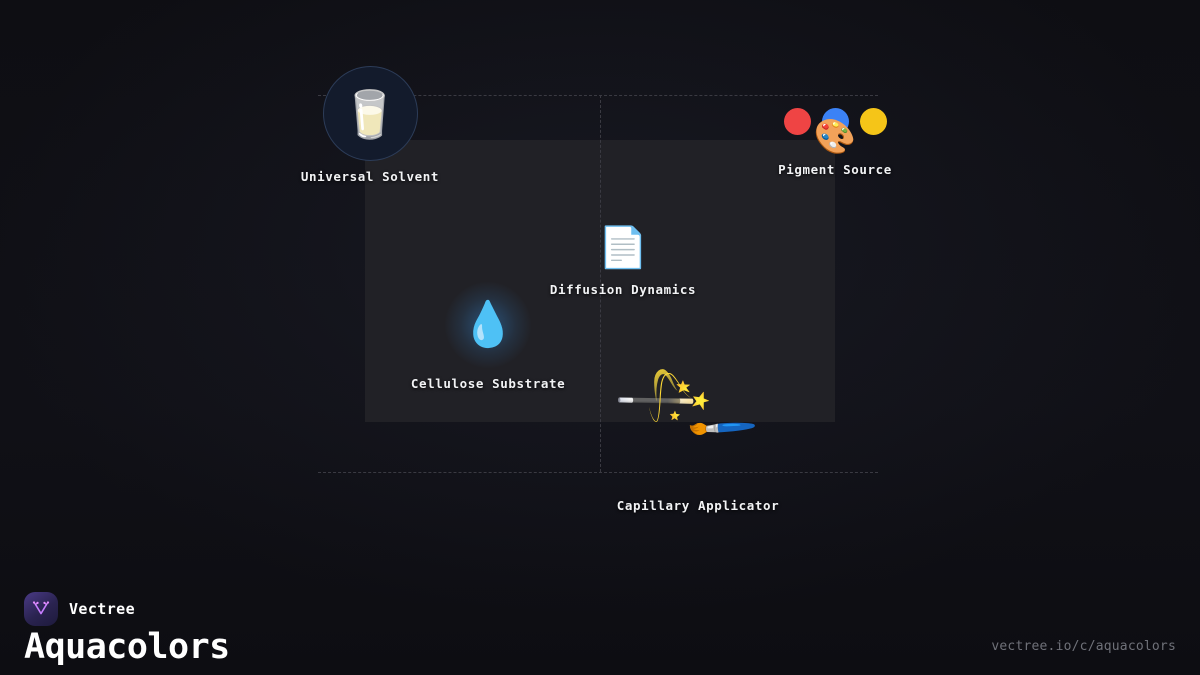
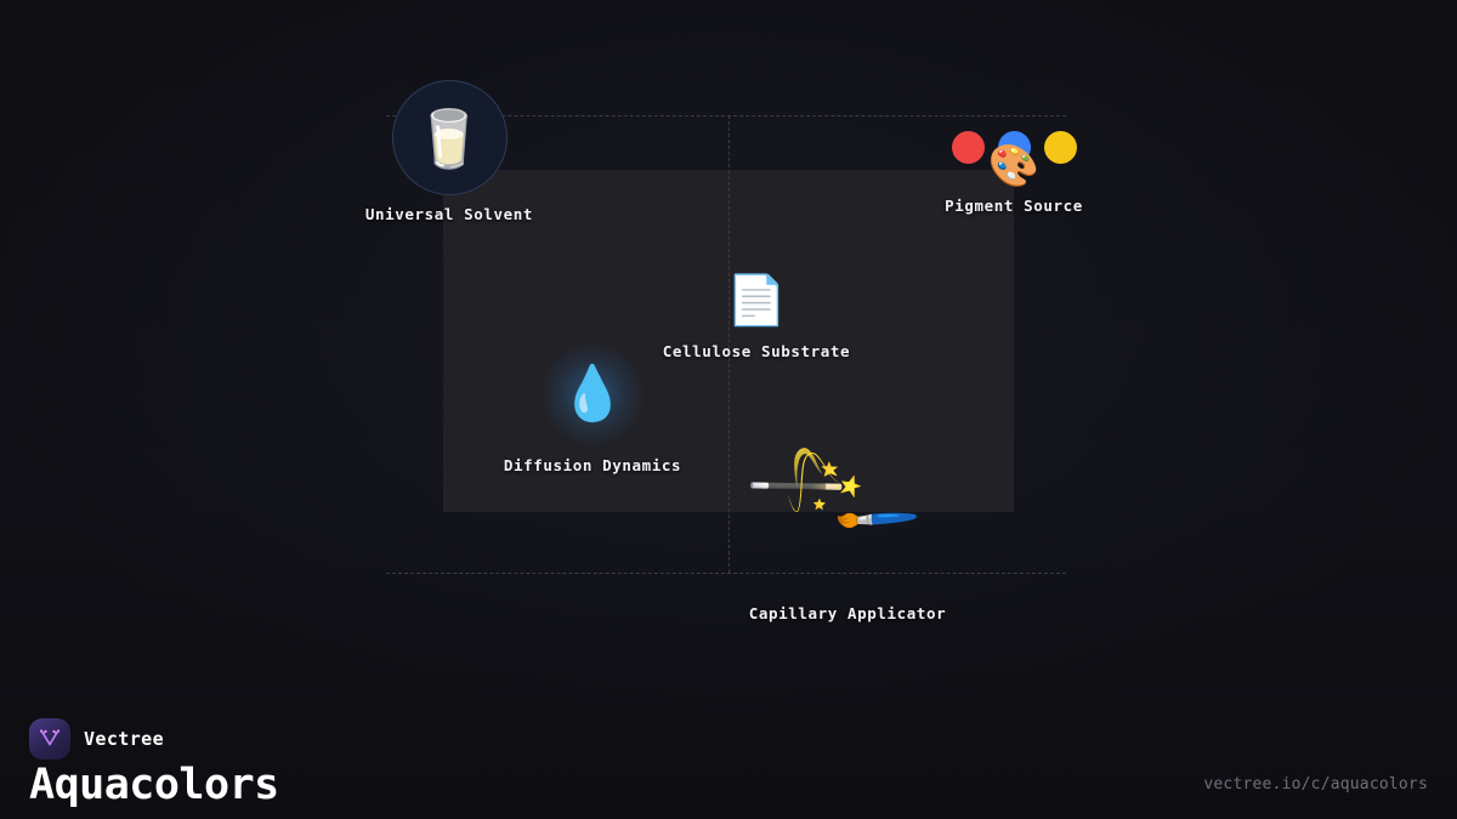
  🥛
  Universal Solvent
  🎨
  Pigment Source
  📄
- Diffusion Dynamics
+ Cellulose Substrate
  💧
- Cellulose Substrate
+ Diffusion Dynamics
  Capillary Applicator
  Vectree
  Aquacolors
  vectree.io/c/aquacolors
